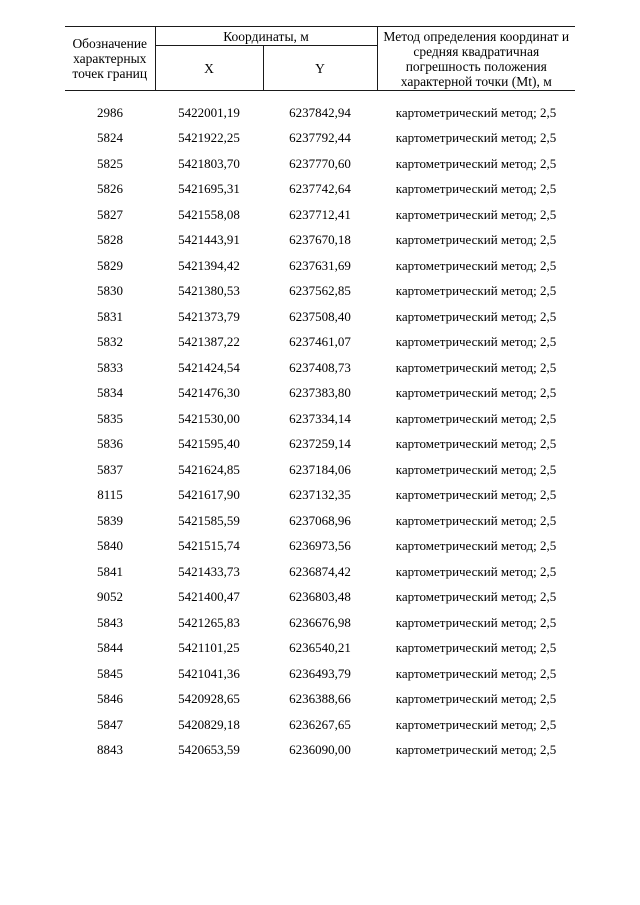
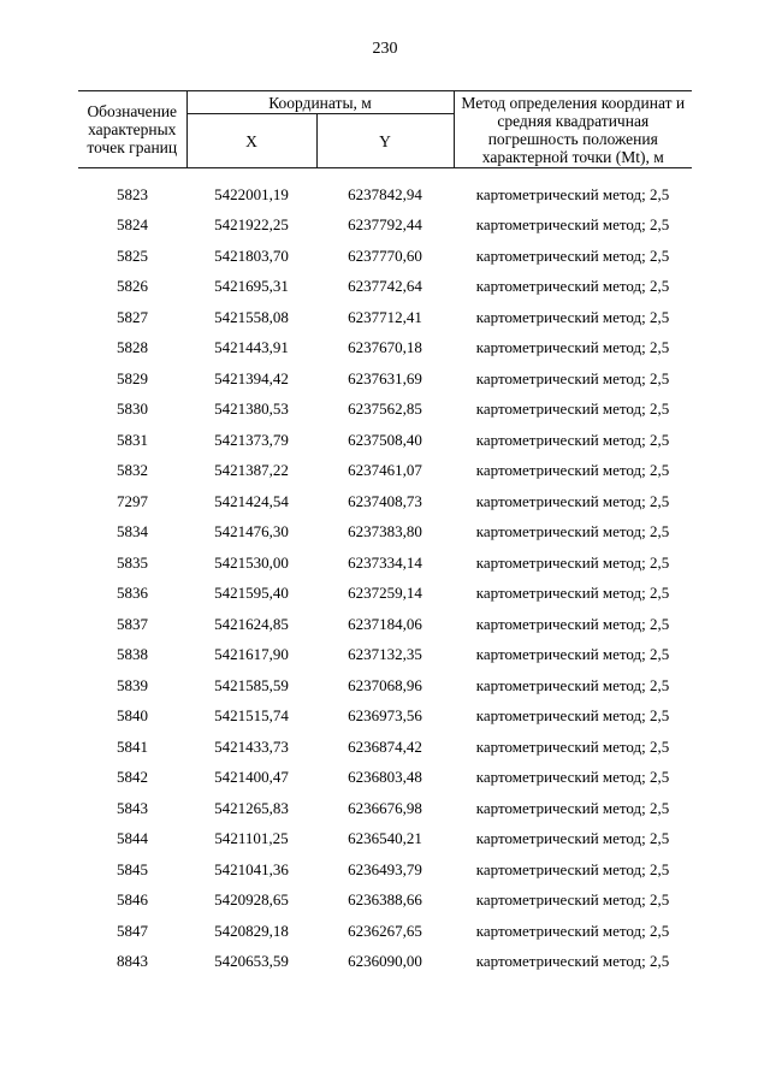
+ 230
  Обозначение характерных точек границ	Координаты, м	Метод определения координат и средняя квадратичная погрешность положения характерной точки (Mt), м
  X	Y
- 2986	5422001,19	6237842,94	картометрический метод; 2,5
+ 5823	5422001,19	6237842,94	картометрический метод; 2,5
  5824	5421922,25	6237792,44	картометрический метод; 2,5
  5825	5421803,70	6237770,60	картометрический метод; 2,5
  5826	5421695,31	6237742,64	картометрический метод; 2,5
  5827	5421558,08	6237712,41	картометрический метод; 2,5
  5828	5421443,91	6237670,18	картометрический метод; 2,5
  5829	5421394,42	6237631,69	картометрический метод; 2,5
  5830	5421380,53	6237562,85	картометрический метод; 2,5
  5831	5421373,79	6237508,40	картометрический метод; 2,5
  5832	5421387,22	6237461,07	картометрический метод; 2,5
- 5833	5421424,54	6237408,73	картометрический метод; 2,5
+ 7297	5421424,54	6237408,73	картометрический метод; 2,5
  5834	5421476,30	6237383,80	картометрический метод; 2,5
  5835	5421530,00	6237334,14	картометрический метод; 2,5
  5836	5421595,40	6237259,14	картометрический метод; 2,5
  5837	5421624,85	6237184,06	картометрический метод; 2,5
- 8115	5421617,90	6237132,35	картометрический метод; 2,5
+ 5838	5421617,90	6237132,35	картометрический метод; 2,5
  5839	5421585,59	6237068,96	картометрический метод; 2,5
  5840	5421515,74	6236973,56	картометрический метод; 2,5
  5841	5421433,73	6236874,42	картометрический метод; 2,5
- 9052	5421400,47	6236803,48	картометрический метод; 2,5
+ 5842	5421400,47	6236803,48	картометрический метод; 2,5
  5843	5421265,83	6236676,98	картометрический метод; 2,5
  5844	5421101,25	6236540,21	картометрический метод; 2,5
  5845	5421041,36	6236493,79	картометрический метод; 2,5
  5846	5420928,65	6236388,66	картометрический метод; 2,5
  5847	5420829,18	6236267,65	картометрический метод; 2,5
  8843	5420653,59	6236090,00	картометрический метод; 2,5
